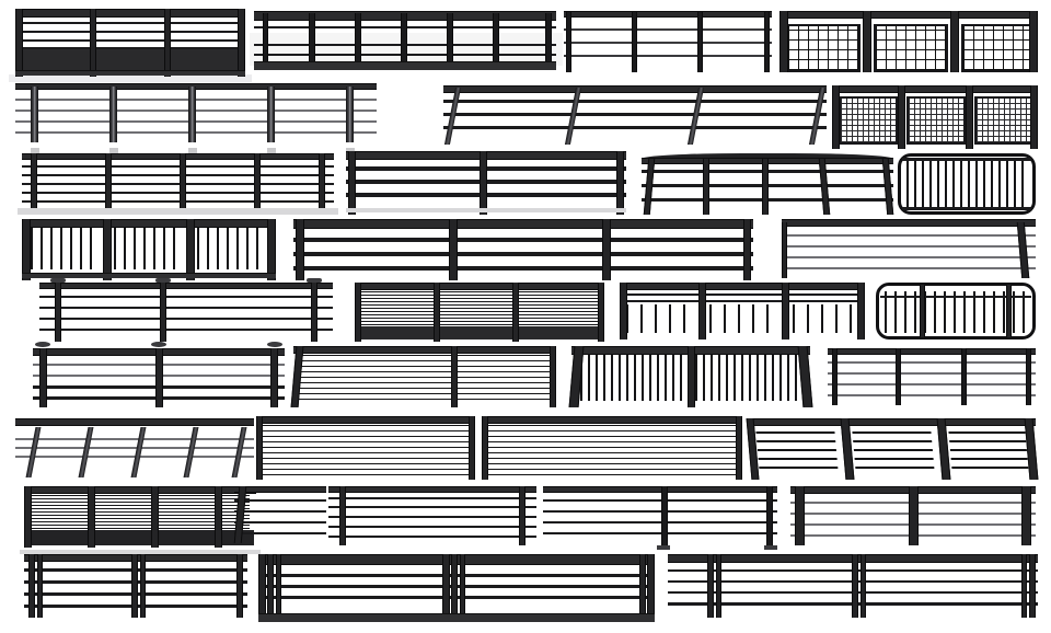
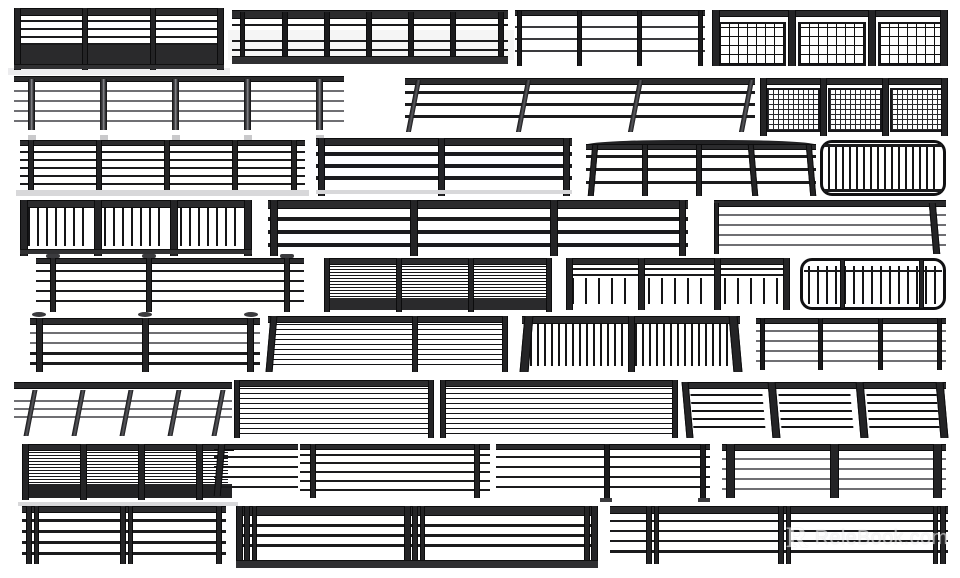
+ R
+ ReleBook.com
